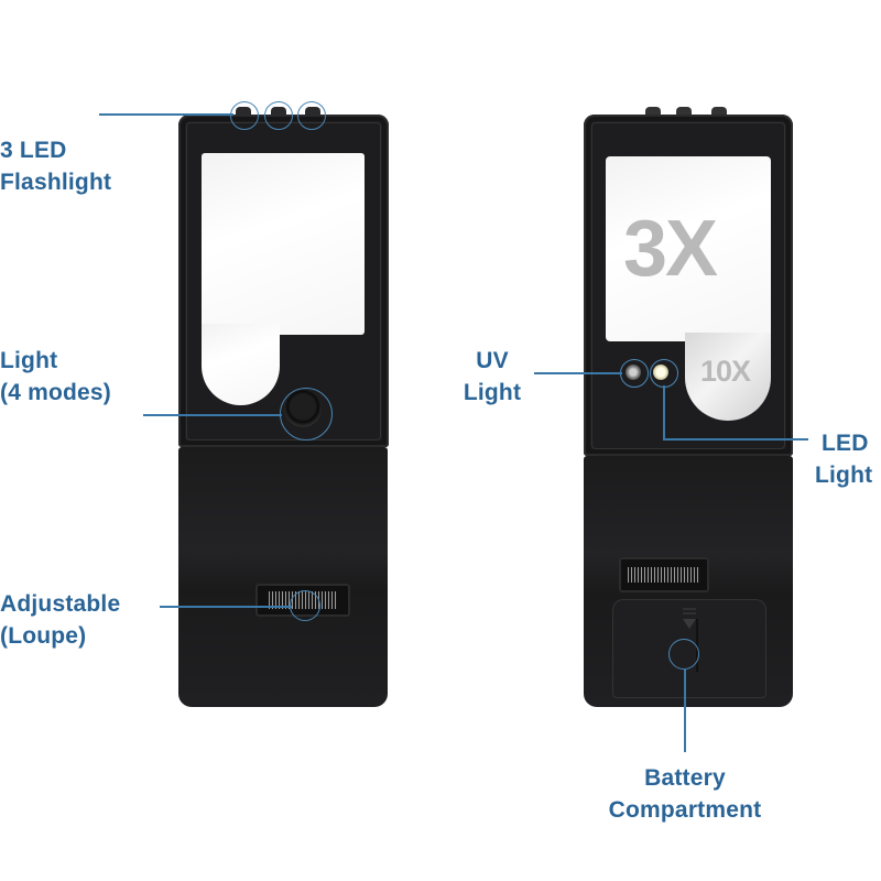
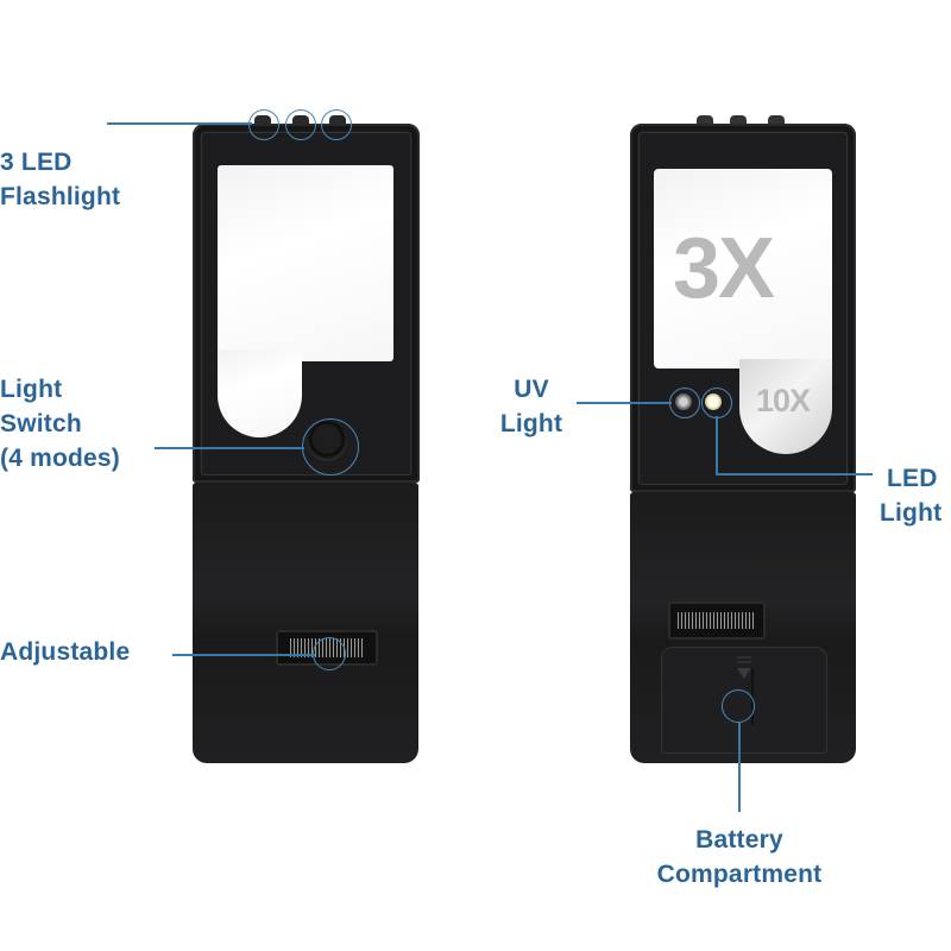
  3 LED
  Flashlight
  Light
+ Switch
  (4 modes)
  Adjustable
- (Loupe)
  3X
  10X
  UV
  Light
  LED
  Light
  Battery
  Compartment
